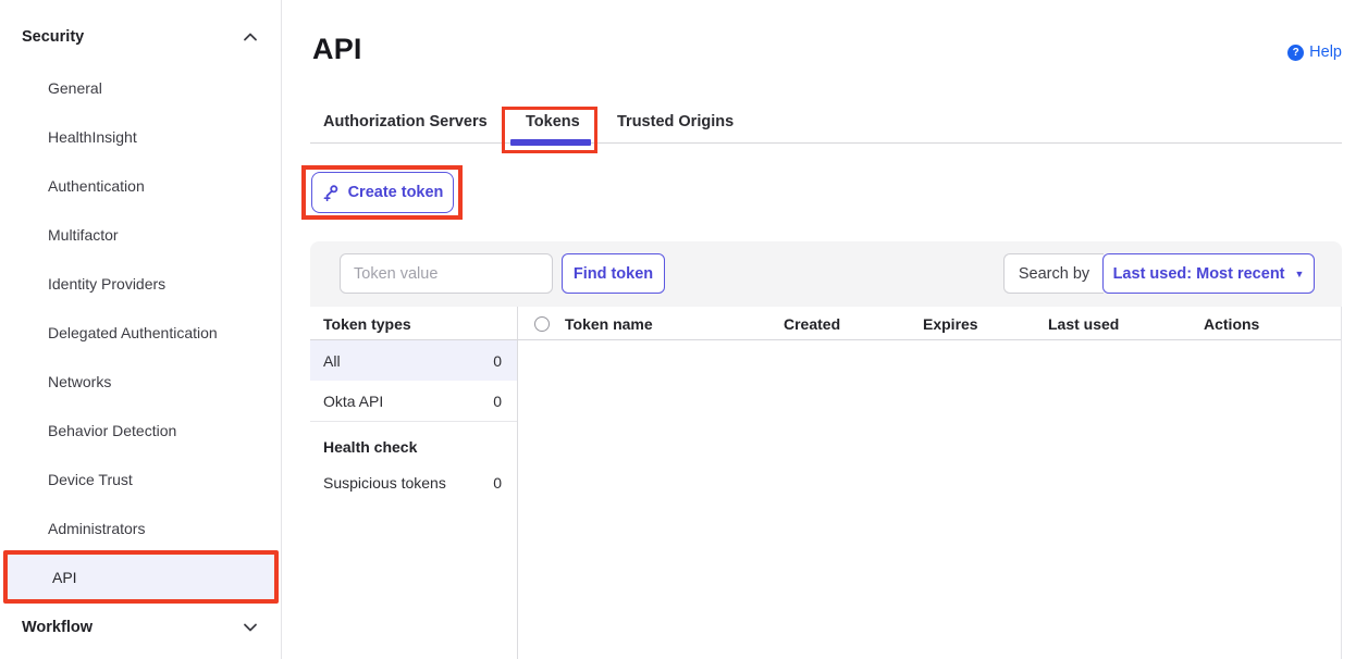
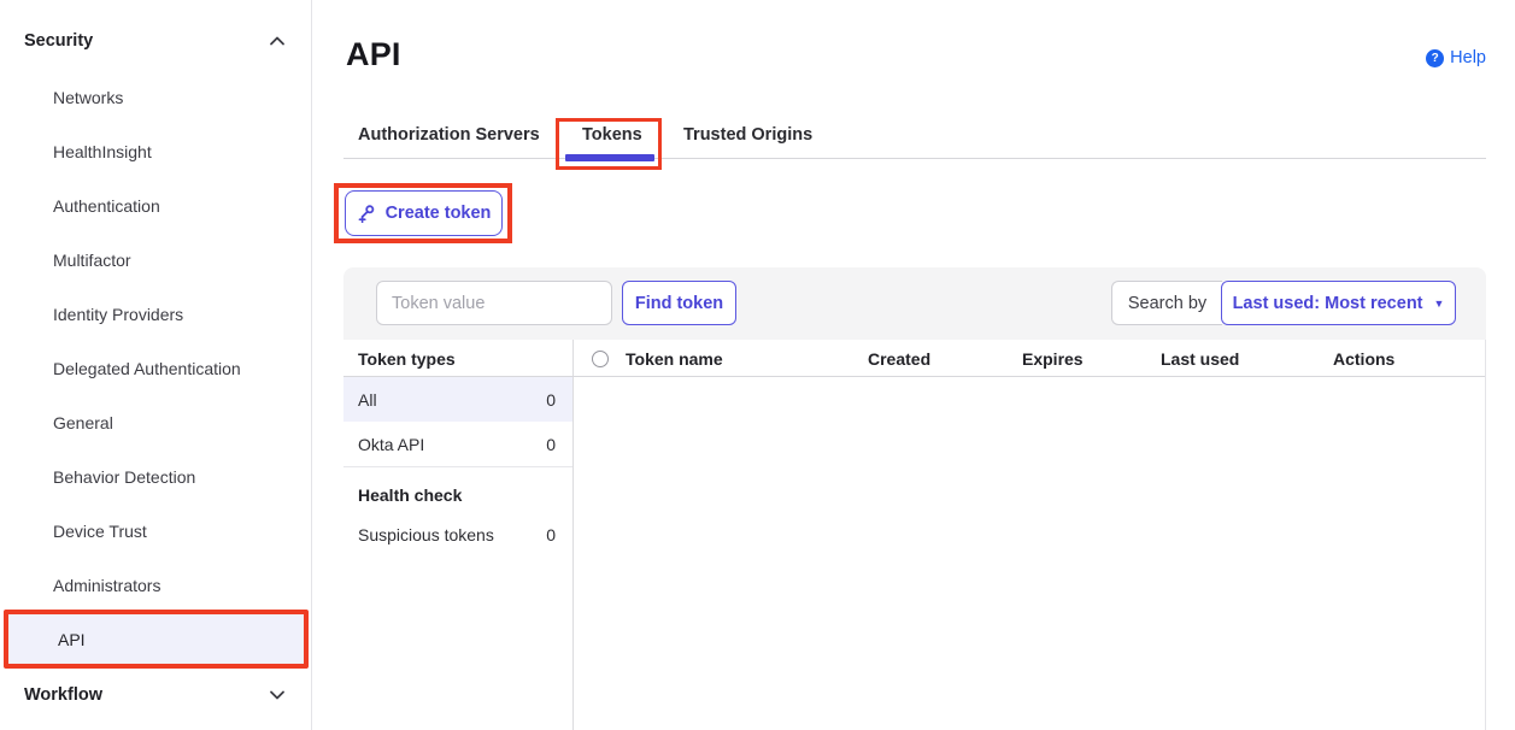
  Security
- General
+ Networks
  HealthInsight
  Authentication
  Multifactor
  Identity Providers
  Delegated Authentication
- Networks
+ General
  Behavior Detection
  Device Trust
  Administrators
  API
  Workflow
  API
  ?
  Help
  Authorization Servers
  Tokens
  Trusted Origins
  Create token
  Token value
  Find token
  Search by
  Last used: Most recent
  ▼
  Token types
  Token name
  Created
  Expires
  Last used
  Actions
  All
  0
  Okta API
  0
  Health check
  Suspicious tokens
  0
